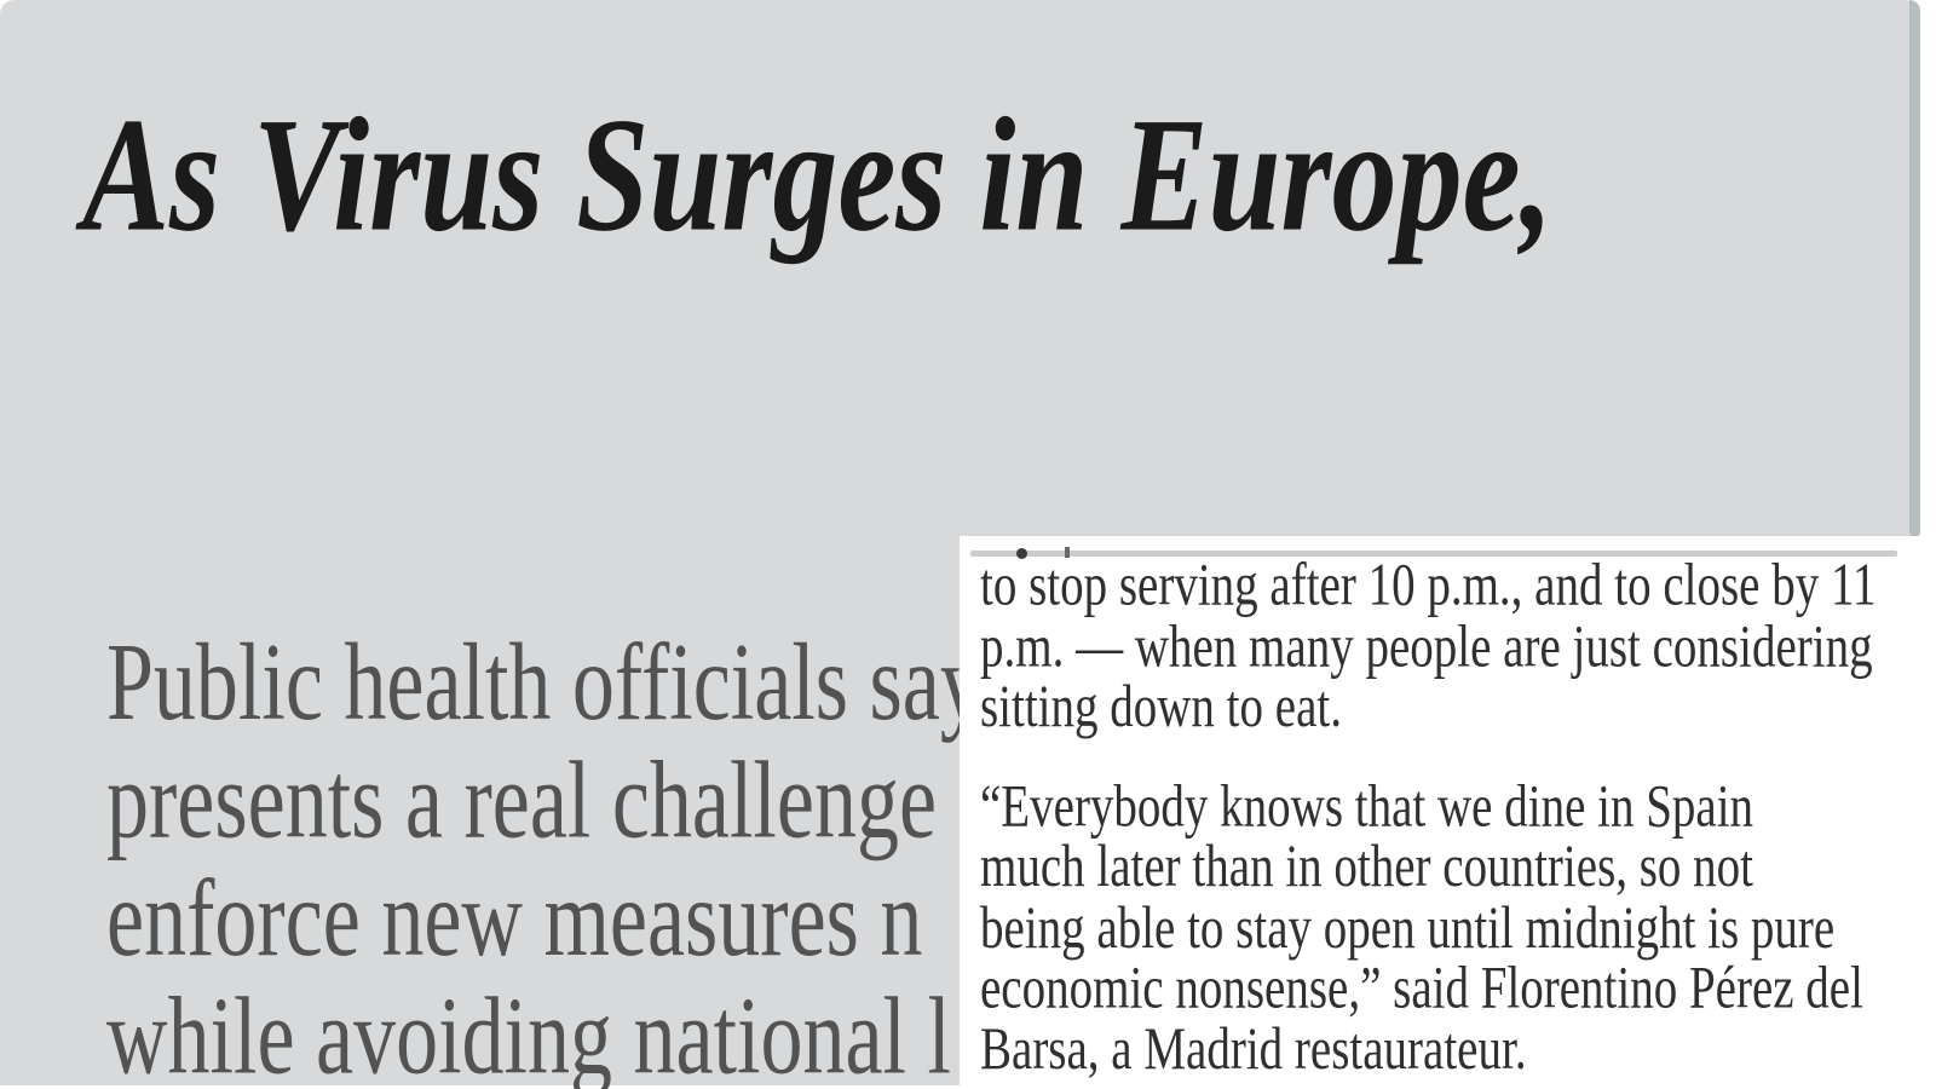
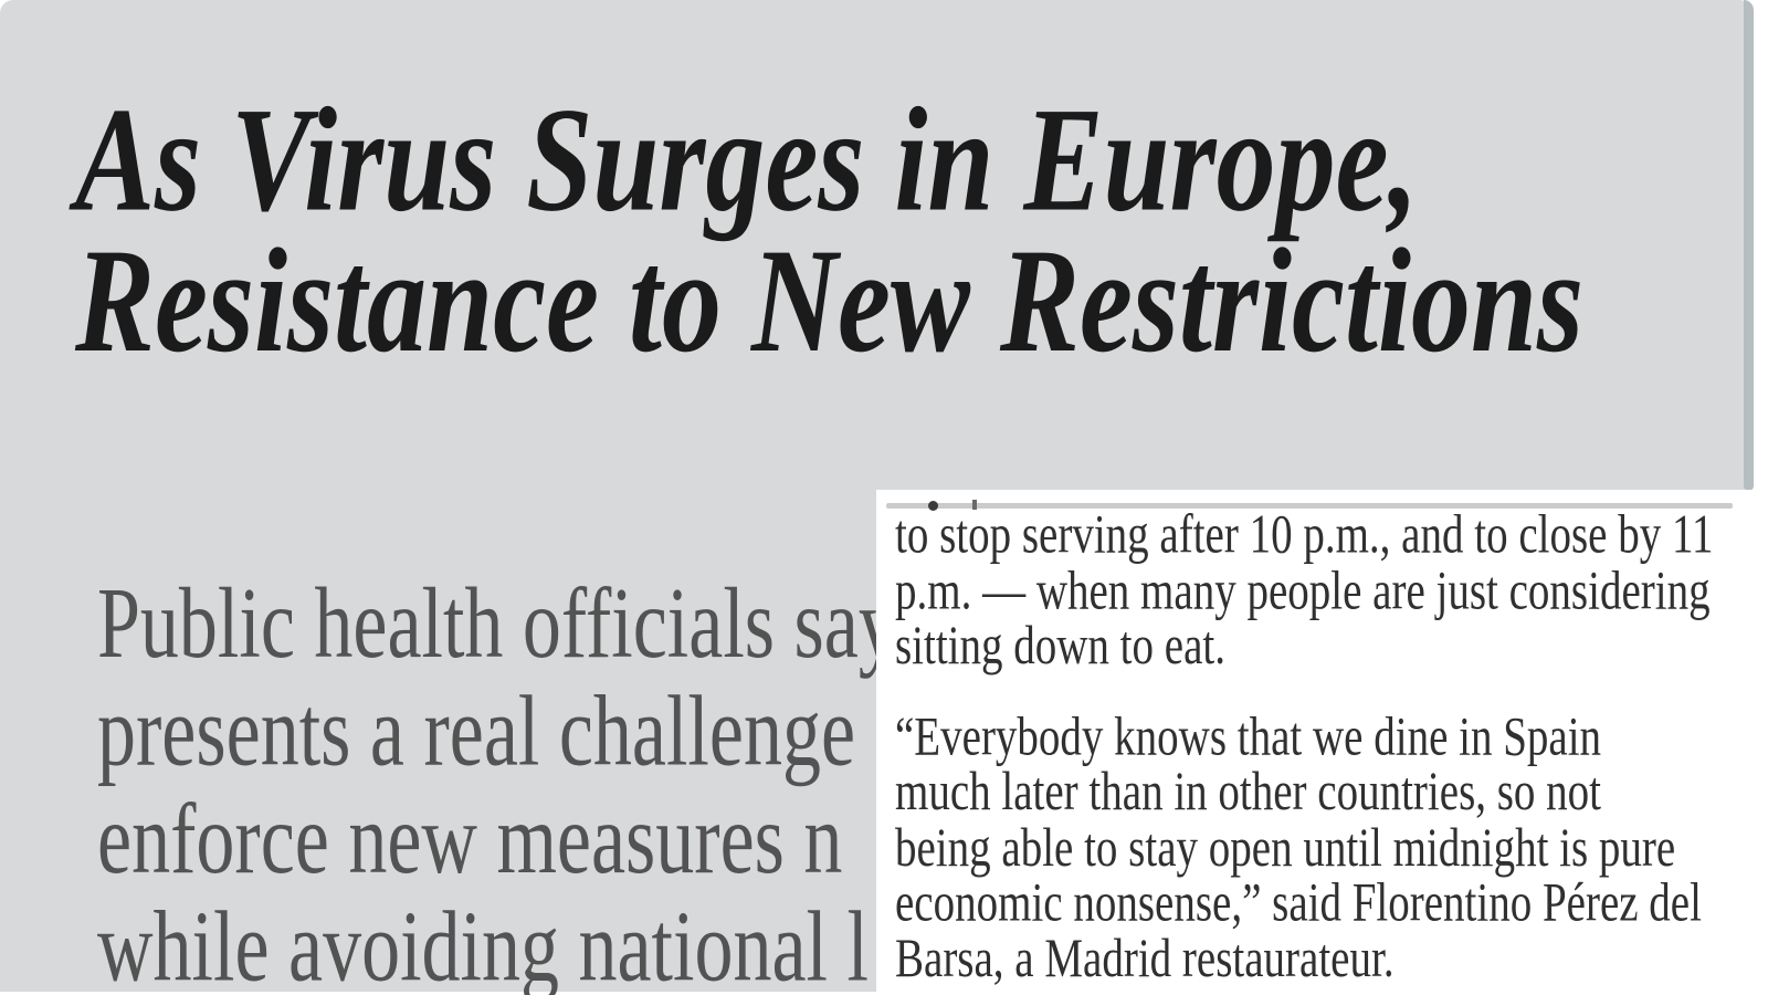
  As Virus Surges in Europe,
+ Resistance to New Restrictions
  Public health officials sa
  presents a real challenge
  enforce new measures n
  while avoiding national l
  to stop serving after 10 p.m., and to close by 11
  p.m. — when many people are just considering
  sitting down to eat.
  “Everybody knows that we dine in Spain
  much later than in other countries, so not
  being able to stay open until midnight is pure
  economic nonsense,” said Florentino Pérez del
  Barsa, a Madrid restaurateur.
